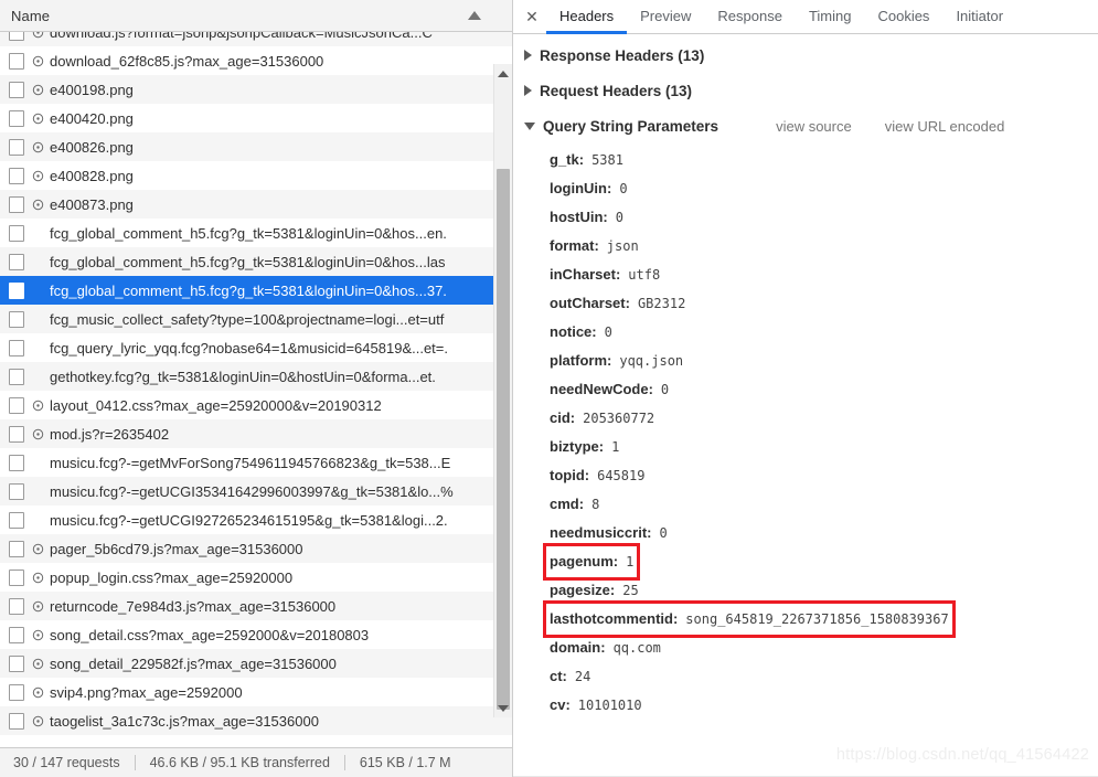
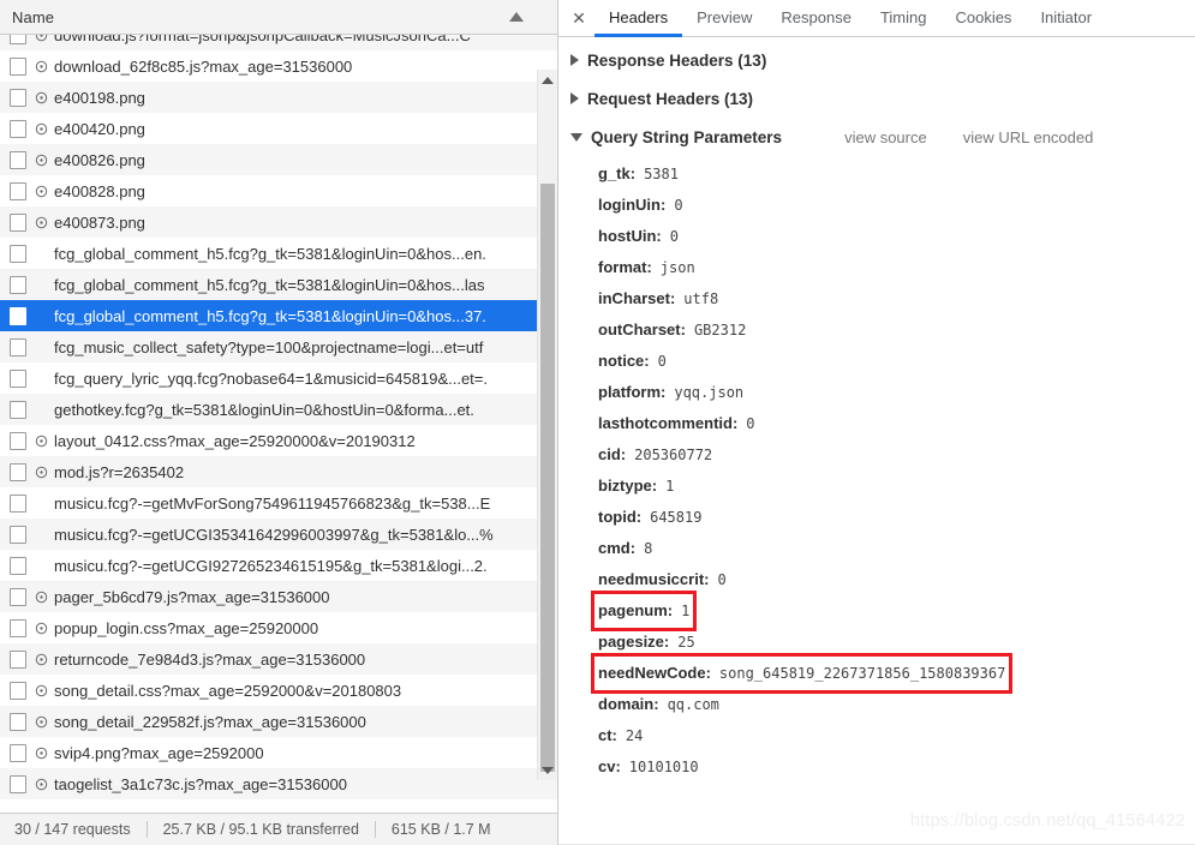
  Name
  download.js?format=jsonp&jsonpCallback=MusicJsonCa...C
  download_62f8c85.js?max_age=31536000
  e400198.png
  e400420.png
  e400826.png
  e400828.png
  e400873.png
  fcg_global_comment_h5.fcg?g_tk=5381&loginUin=0&hos...en.
  fcg_global_comment_h5.fcg?g_tk=5381&loginUin=0&hos...las
  fcg_global_comment_h5.fcg?g_tk=5381&loginUin=0&hos...37.
  fcg_music_collect_safety?type=100&projectname=logi...et=utf
  fcg_query_lyric_yqq.fcg?nobase64=1&musicid=645819&...et=.
  gethotkey.fcg?g_tk=5381&loginUin=0&hostUin=0&forma...et.
  layout_0412.css?max_age=25920000&v=20190312
  mod.js?r=2635402
  musicu.fcg?-=getMvForSong7549611945766823&g_tk=538...E
  musicu.fcg?-=getUCGI35341642996003997&g_tk=5381&lo...%
  musicu.fcg?-=getUCGI927265234615195&g_tk=5381&logi...2.
  pager_5b6cd79.js?max_age=31536000
  popup_login.css?max_age=25920000
  returncode_7e984d3.js?max_age=31536000
  song_detail.css?max_age=2592000&v=20180803
  song_detail_229582f.js?max_age=31536000
  svip4.png?max_age=2592000
  taogelist_3a1c73c.js?max_age=31536000
  30 / 147 requests
- 46.6 KB / 95.1 KB transferred
+ 25.7 KB / 95.1 KB transferred
  615 KB / 1.7 M
  ✕
  Headers
  Preview
  Response
  Timing
  Cookies
  Initiator
  Response Headers (13)
  Request Headers (13)
  Query String Parameters
  view source
  view URL encoded
  g_tk:
  5381
  loginUin:
  0
  hostUin:
  0
  format:
  json
  inCharset:
  utf8
  outCharset:
  GB2312
  notice:
  0
  platform:
  yqq.json
- needNewCode:
+ lasthotcommentid:
  0
  cid:
  205360772
  biztype:
  1
  topid:
  645819
  cmd:
  8
  needmusiccrit:
  0
  pagenum:
  1
  pagesize:
  25
- lasthotcommentid:
+ needNewCode:
  song_645819_2267371856_1580839367
  domain:
  qq.com
  ct:
  24
  cv:
  10101010
